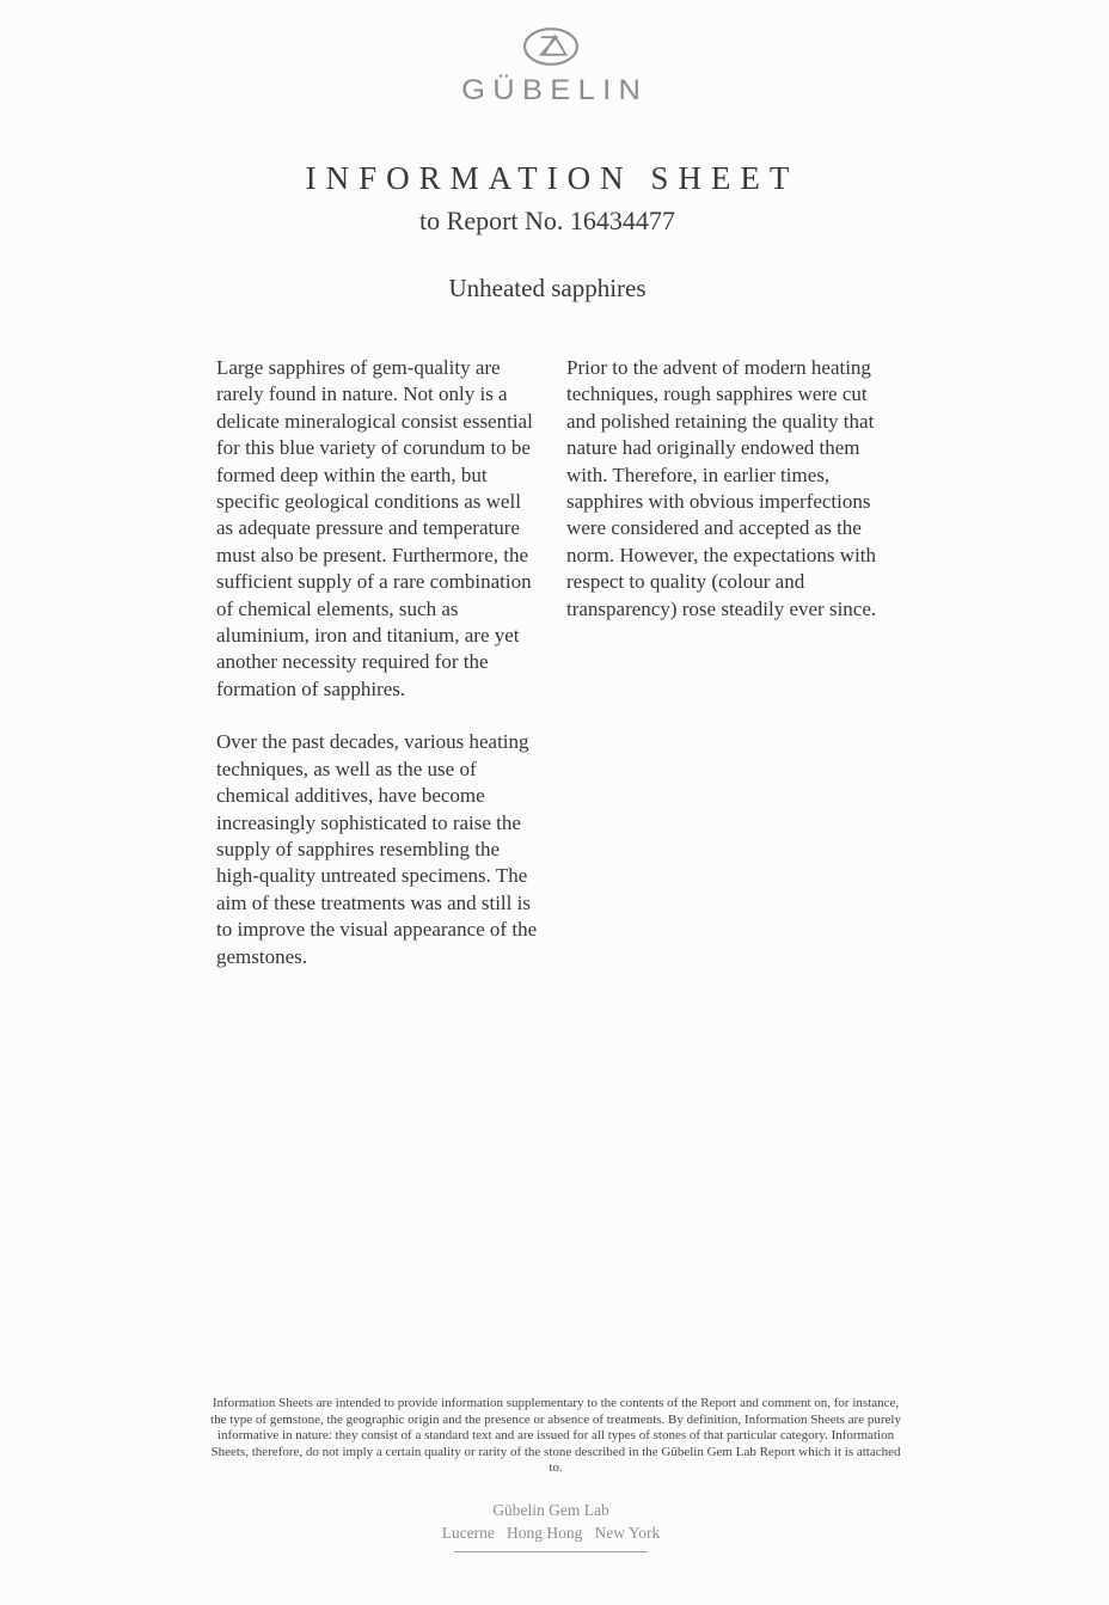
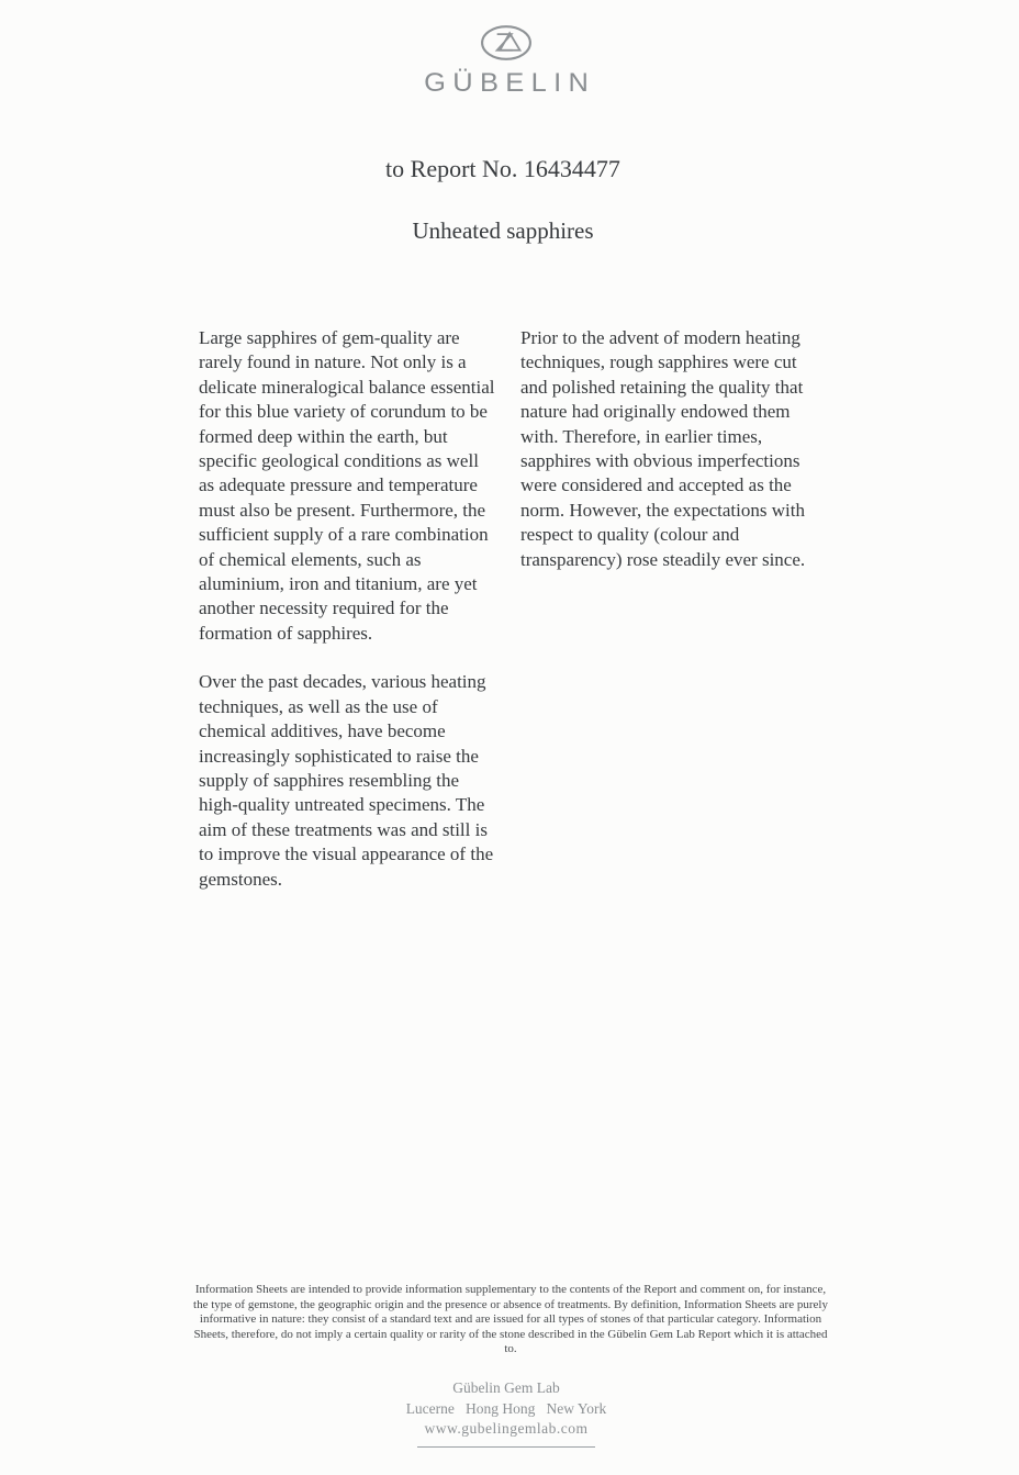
  GÜBELIN
- INFORMATION SHEET
  to Report No. 16434477
  Unheated sapphires
- Large sapphires of gem-quality are rarely found in nature. Not only is a delicate mineralogical consist essential for this blue variety of corundum to be formed deep within the earth, but specific geological conditions as well as adequate pressure and temperature must also be present. Furthermore, the sufficient supply of a rare combination of chemical elements, such as aluminium, iron and titanium, are yet another necessity required for the formation of sapphires.
+ Large sapphires of gem-quality are rarely found in nature. Not only is a delicate mineralogical balance essential for this blue variety of corundum to be formed deep within the earth, but specific geological conditions as well as adequate pressure and temperature must also be present. Furthermore, the sufficient supply of a rare combination of chemical elements, such as aluminium, iron and titanium, are yet another necessity required for the formation of sapphires.
  Over the past decades, various heating techniques, as well as the use of chemical additives, have become increasingly sophisticated to raise the supply of sapphires resembling the high-quality untreated specimens. The aim of these treatments was and still is to improve the visual appearance of the gemstones.
  Prior to the advent of modern heating techniques, rough sapphires were cut and polished retaining the quality that nature had originally endowed them with. Therefore, in earlier times, sapphires with obvious imperfections were considered and accepted as the norm. However, the expectations with respect to quality (colour and transparency) rose steadily ever since.
  Information Sheets are intended to provide information supplementary to the contents of the Report and comment on, for instance, the type of gemstone, the geographic origin and the presence or absence of treatments. By definition, Information Sheets are purely informative in nature: they consist of a standard text and are issued for all types of stones of that particular category. Information Sheets, therefore, do not imply a certain quality or rarity of the stone described in the Gübelin Gem Lab Report which it is attached to.
  Gübelin Gem Lab
  Lucerne Hong Hong New York
+ www.gubelingemlab.com
